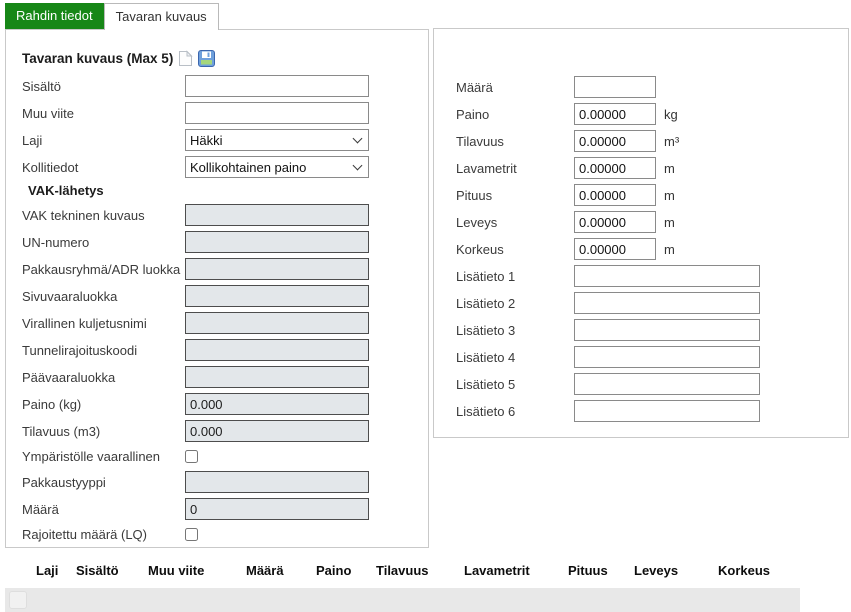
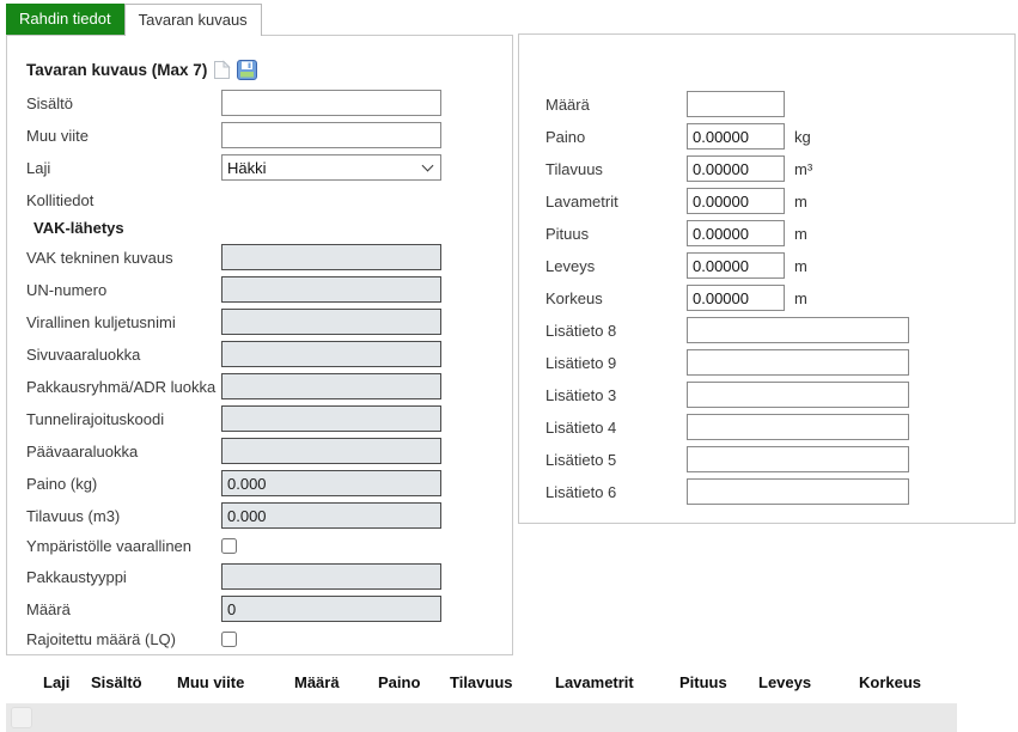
  Rahdin tiedot
  Tavaran kuvaus
- Tavaran kuvaus (Max 5)
+ Tavaran kuvaus (Max 7)
  Sisältö
  Muu viite
  Laji
  Häkki
  Kollitiedot
- Kollikohtainen paino
  VAK-lähetys
  VAK tekninen kuvaus
  UN-numero
- Pakkausryhmä/ADR luokka
+ Virallinen kuljetusnimi
  Sivuvaaraluokka
- Virallinen kuljetusnimi
+ Pakkausryhmä/ADR luokka
  Tunnelirajoituskoodi
  Päävaaraluokka
  Paino (kg)
  0.000
  Tilavuus (m3)
  0.000
  Ympäristölle vaarallinen
  Pakkaustyyppi
  Määrä
  0
  Rajoitettu määrä (LQ)
  Määrä
  Paino
  0.00000
  kg
  Tilavuus
  0.00000
  m³
  Lavametrit
  0.00000
  m
  Pituus
  0.00000
  m
  Leveys
  0.00000
  m
  Korkeus
  0.00000
  m
- Lisätieto 1
+ Lisätieto 8
- Lisätieto 2
+ Lisätieto 9
  Lisätieto 3
  Lisätieto 4
  Lisätieto 5
  Lisätieto 6
  Laji
  Sisältö
  Muu viite
  Määrä
  Paino
  Tilavuus
  Lavametrit
  Pituus
  Leveys
  Korkeus
